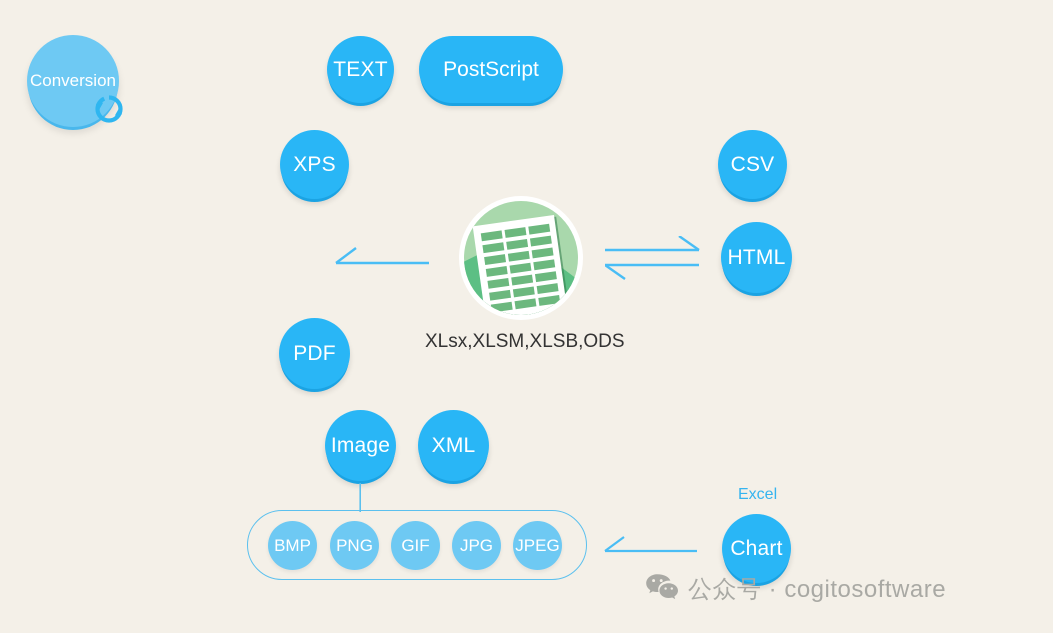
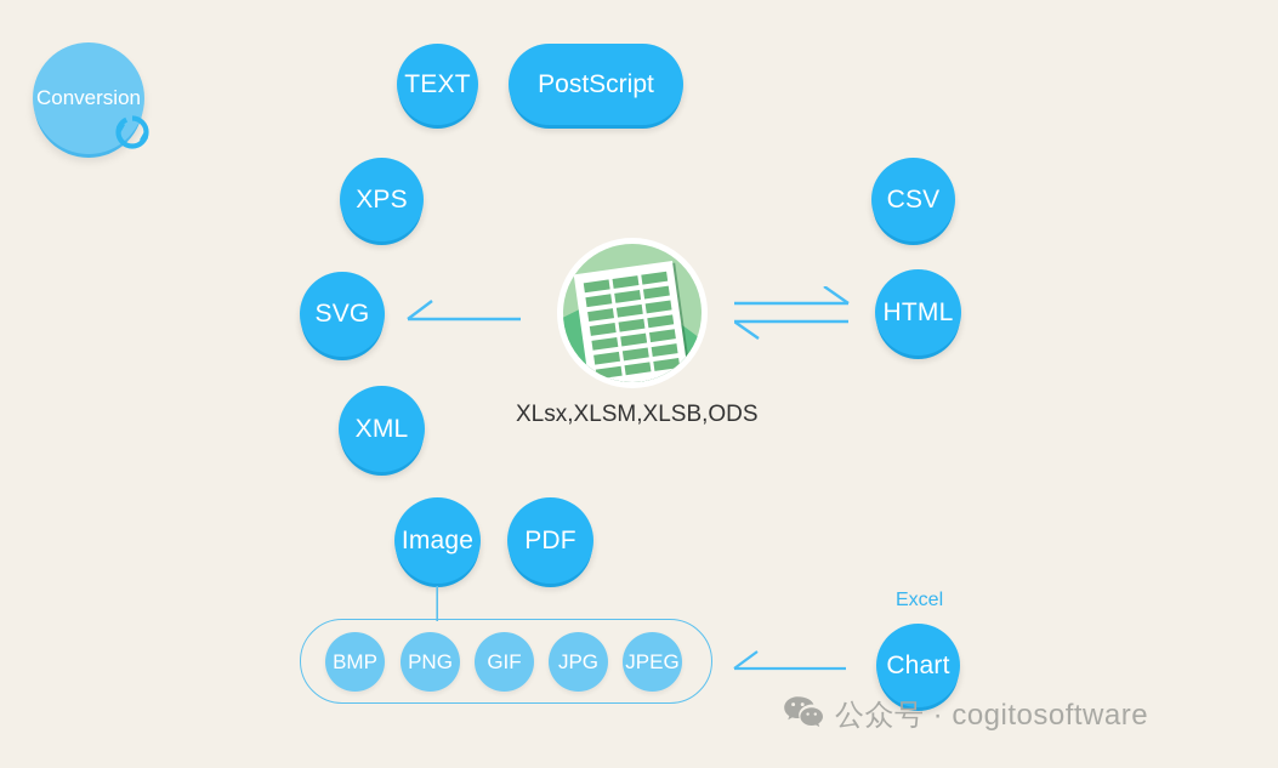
  Conversion
  TEXT
  PostScript
  XPS
  CSV
+ SVG
  HTML
  XLsx,XLSM,XLSB,ODS
- PDF
+ XML
  Image
- XML
+ PDF
  BMP
  PNG
  GIF
  JPG
  JPEG
  Excel
  Chart
  公众号 · cogitosoftware
